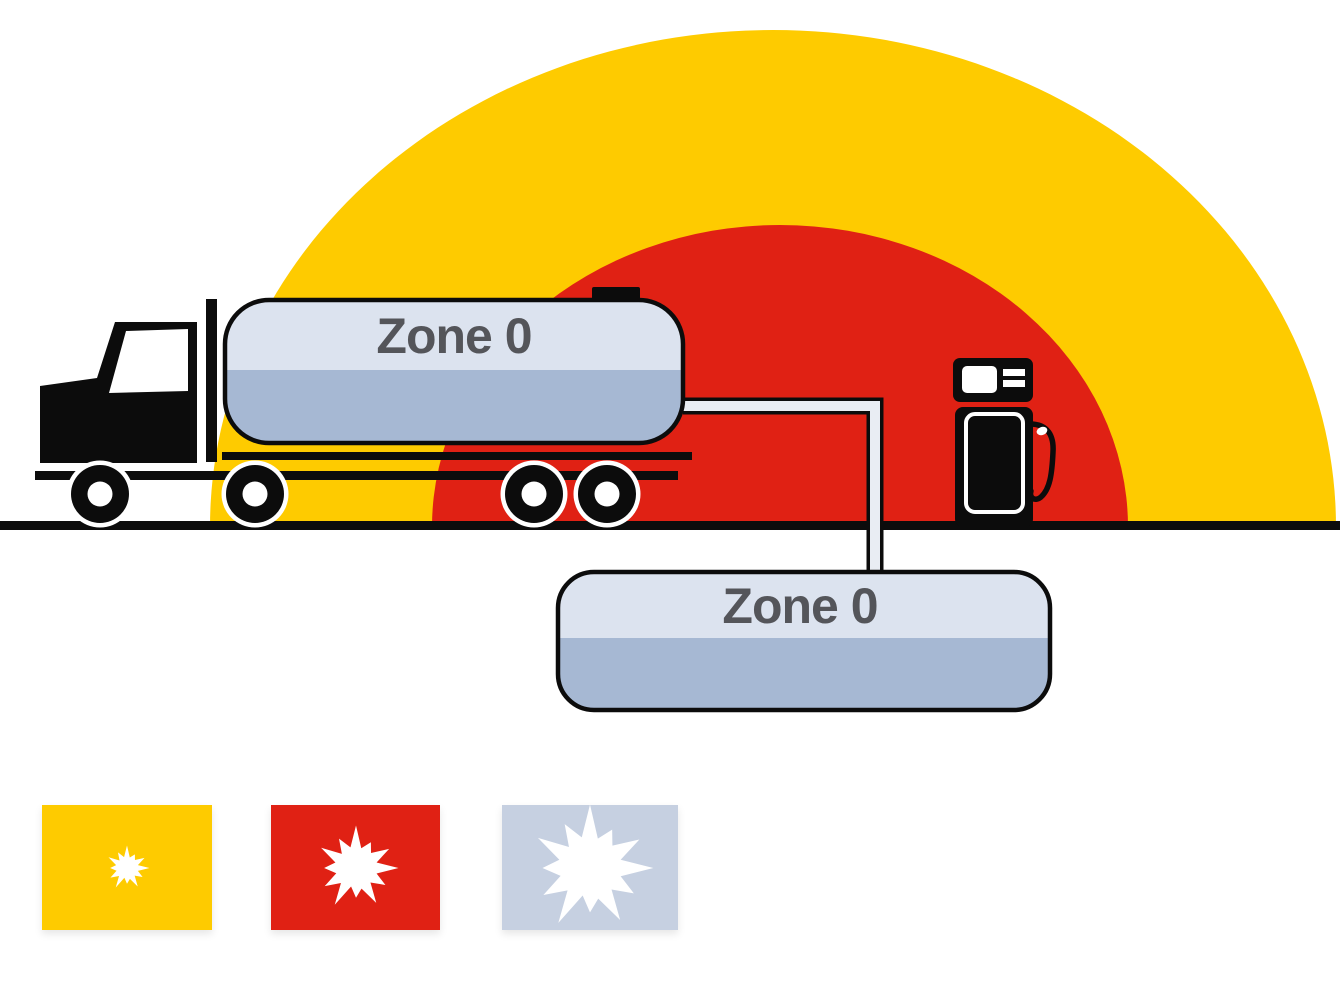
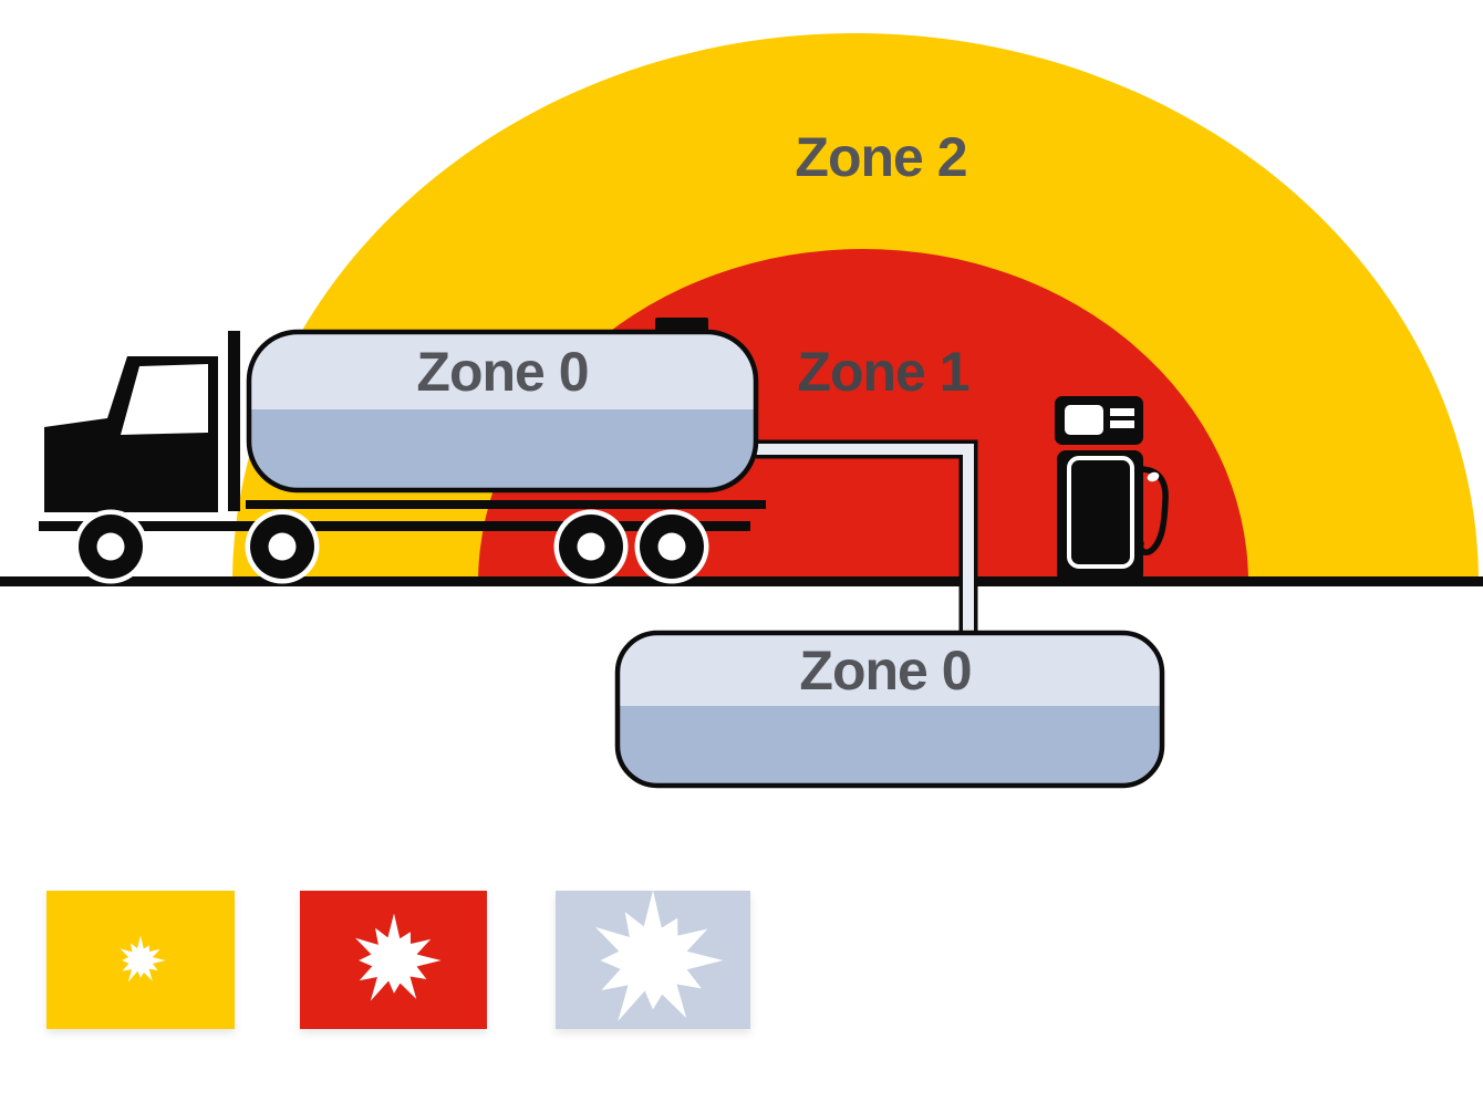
+ Zone 2
+ Zone 1
  Zone 0
  Zone 0
